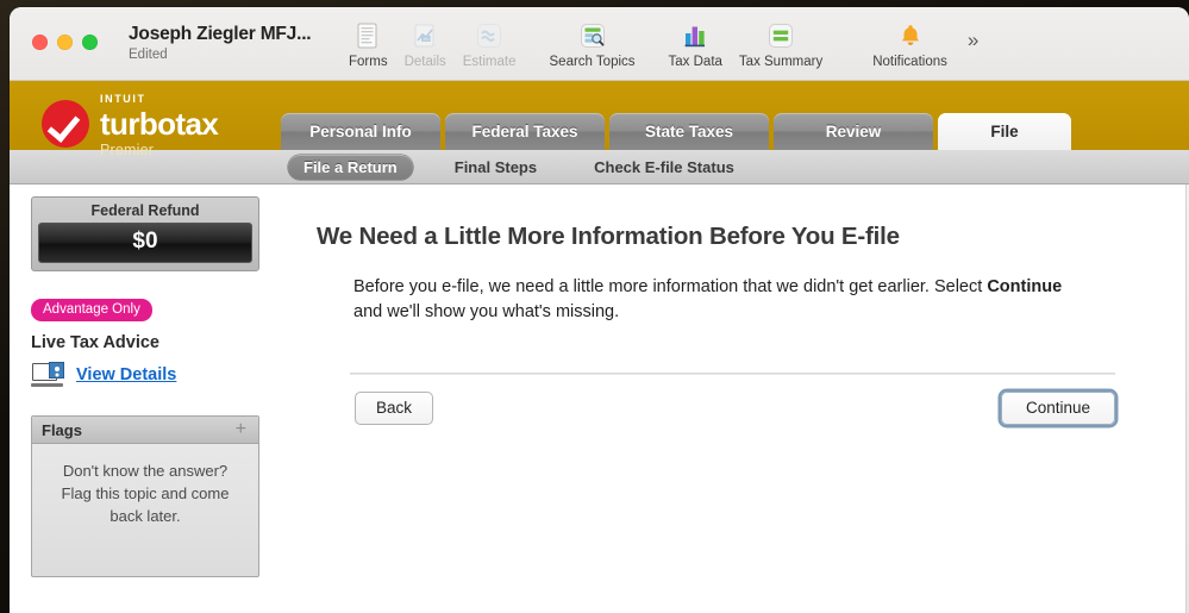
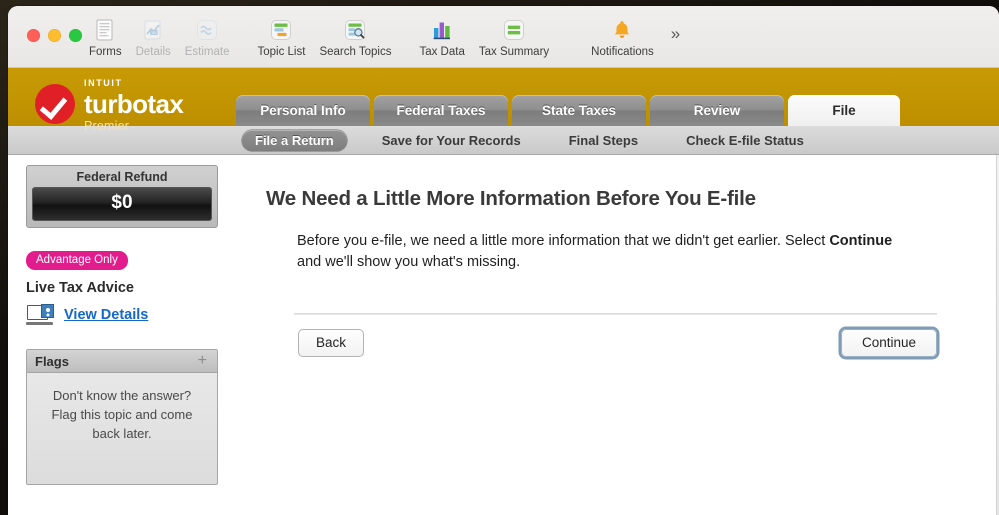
- Joseph Ziegler MFJ...
- Edited
  Forms
  Details
  Estimate
+ Topic List
  Search Topics
  Tax Data
  Tax Summary
  Notifications
  »
  intuit
  turbotax
  Premier
  Personal Info
  Federal Taxes
  State Taxes
  Review
  File
  File a Return
+ Save for Your Records
  Final Steps
  Check E-file Status
  Federal Refund
  $0
  Advantage Only
  Live Tax Advice
  View Details
  Flags
  +
  Don't know the answer? Flag this topic and come back later.
  We Need a Little More Information Before You E-file
  Before you e-file, we need a little more information that we didn't get earlier. Select Continue and we'll show you what's missing.
  Back
  Continue
